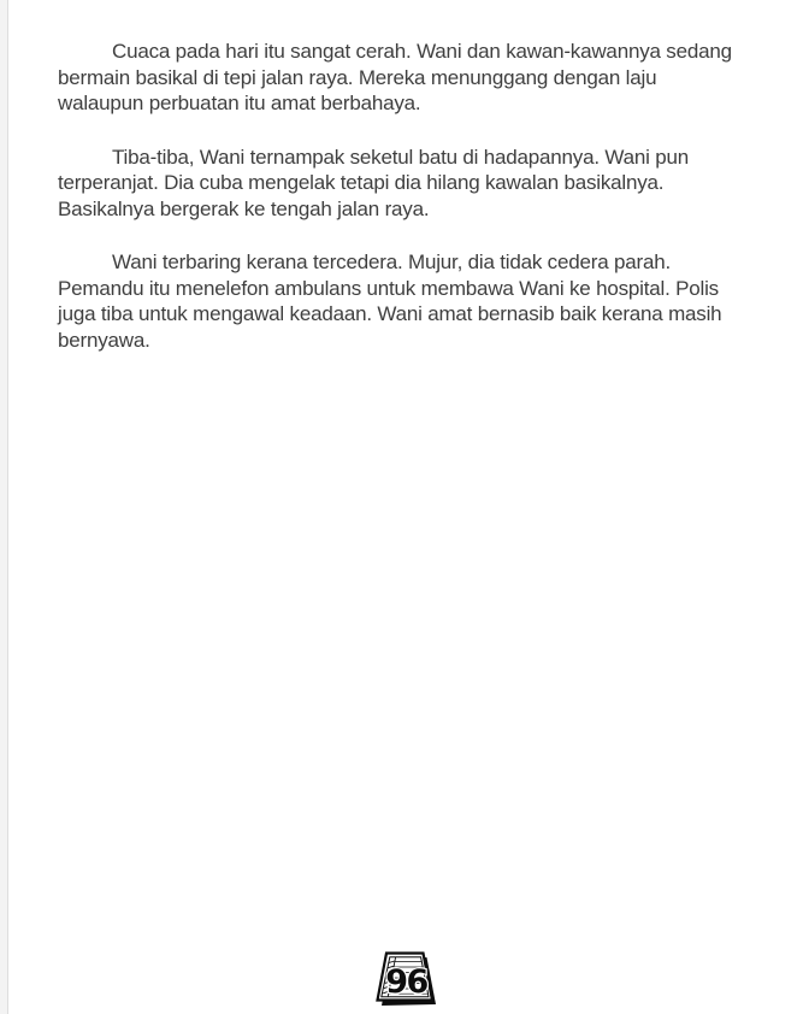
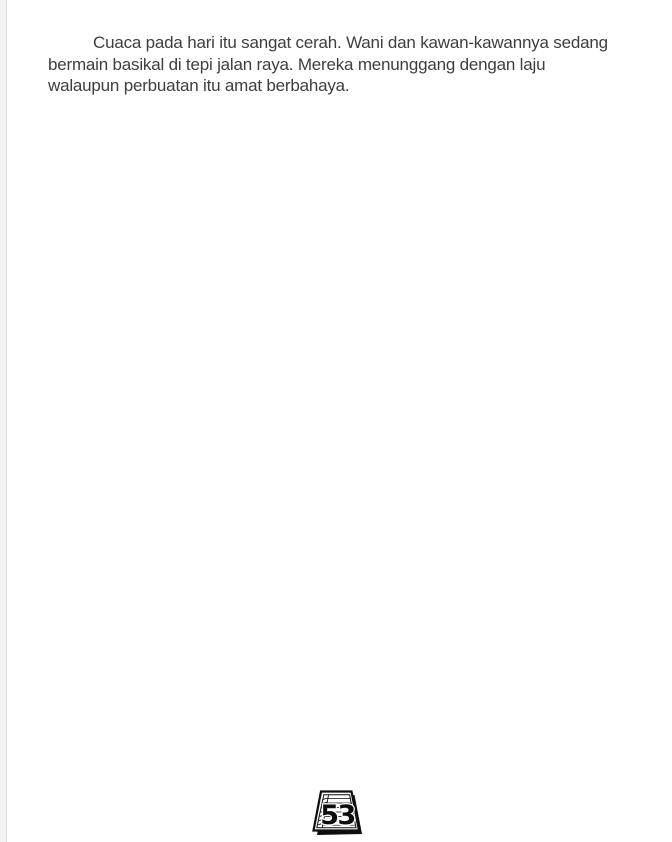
  Cuaca pada hari itu sangat cerah. Wani dan kawan-kawannya sedang
  bermain basikal di tepi jalan raya. Mereka menunggang dengan laju
  walaupun perbuatan itu amat berbahaya.
- Tiba-tiba, Wani ternampak seketul batu di hadapannya. Wani pun
- terperanjat. Dia cuba mengelak tetapi dia hilang kawalan basikalnya.
- Basikalnya bergerak ke tengah jalan raya.
- Wani terbaring kerana tercedera. Mujur, dia tidak cedera parah.
- Pemandu itu menelefon ambulans untuk membawa Wani ke hospital. Polis
- juga tiba untuk mengawal keadaan. Wani amat bernasib baik kerana masih
- bernyawa.
- 96
+ 53
